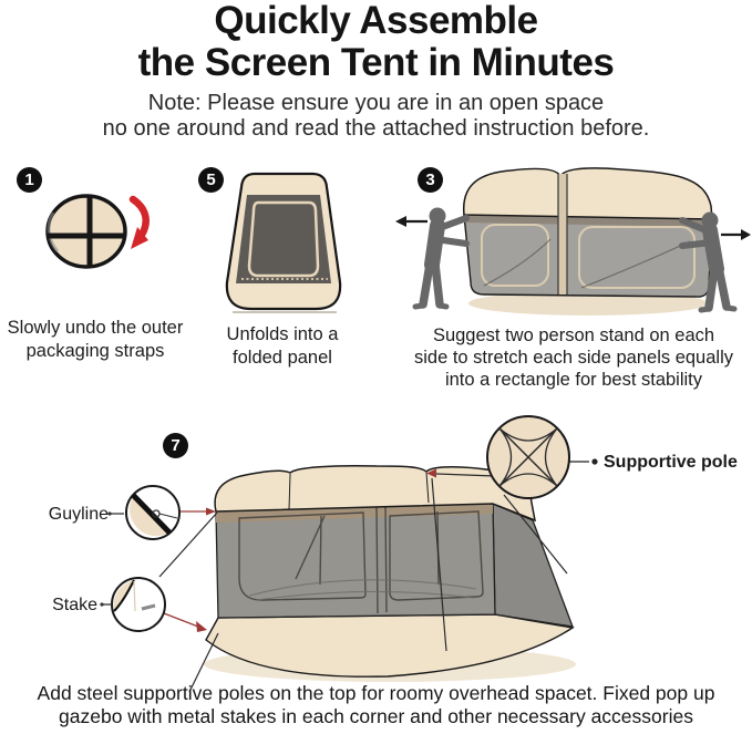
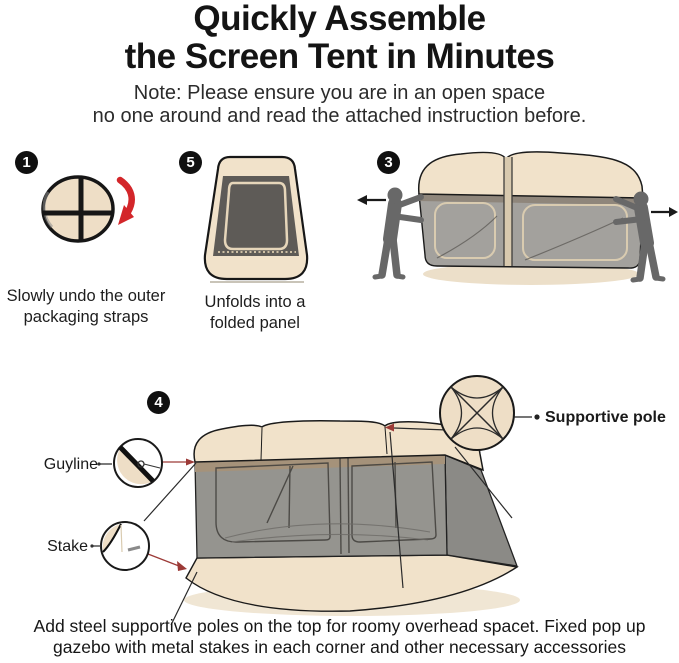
  Quickly Assemble
  the Screen Tent in Minutes
  Note: Please ensure you are in an open space
  no one around and read the attached instruction before.
  1
  5
  3
- 7
+ 4
  Guyline
  Stake
  Supportive pole
  Slowly undo the outer
  packaging straps
  Unfolds into a
  folded panel
- Suggest two person stand on each
- side to stretch each side panels equally
- into a rectangle for best stability
  Add steel supportive poles on the top for roomy overhead spacet. Fixed pop up
  gazebo with metal stakes in each corner and other necessary accessories
